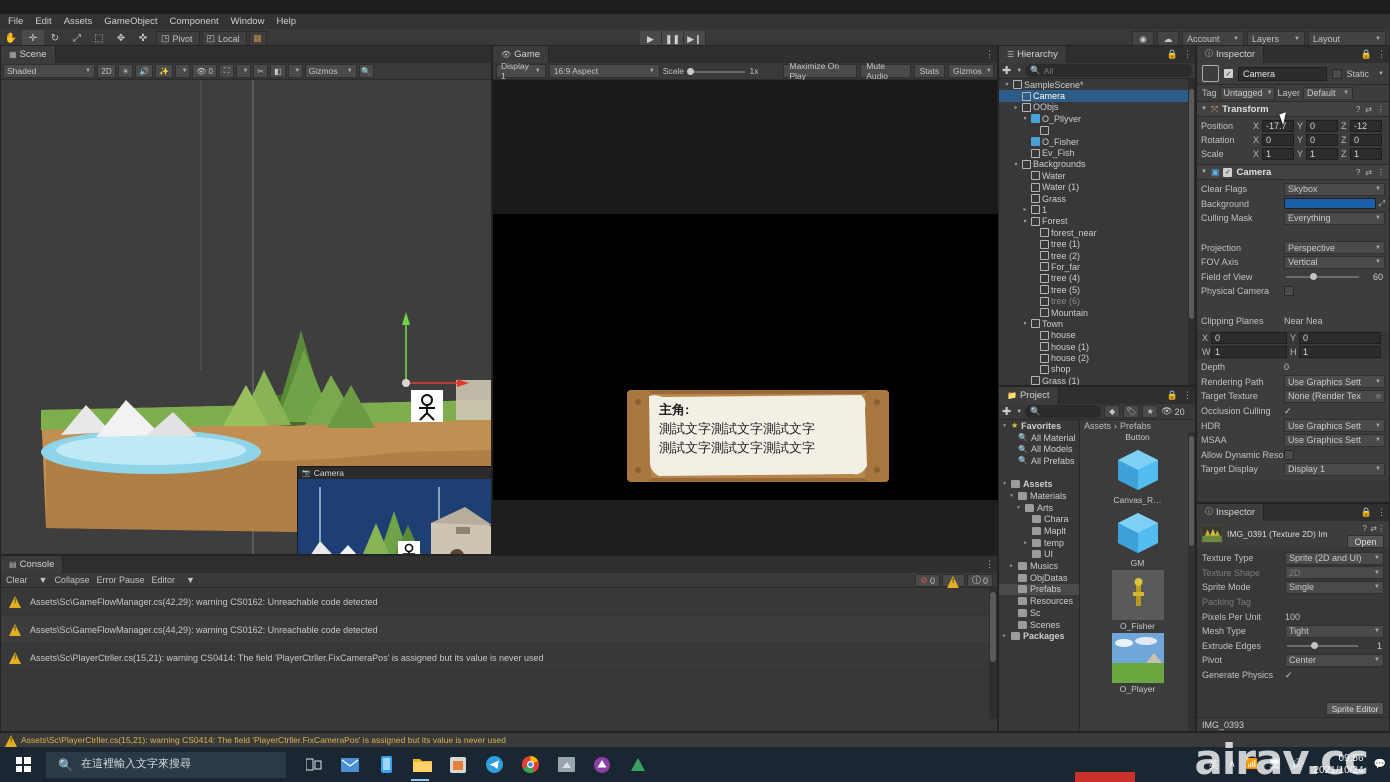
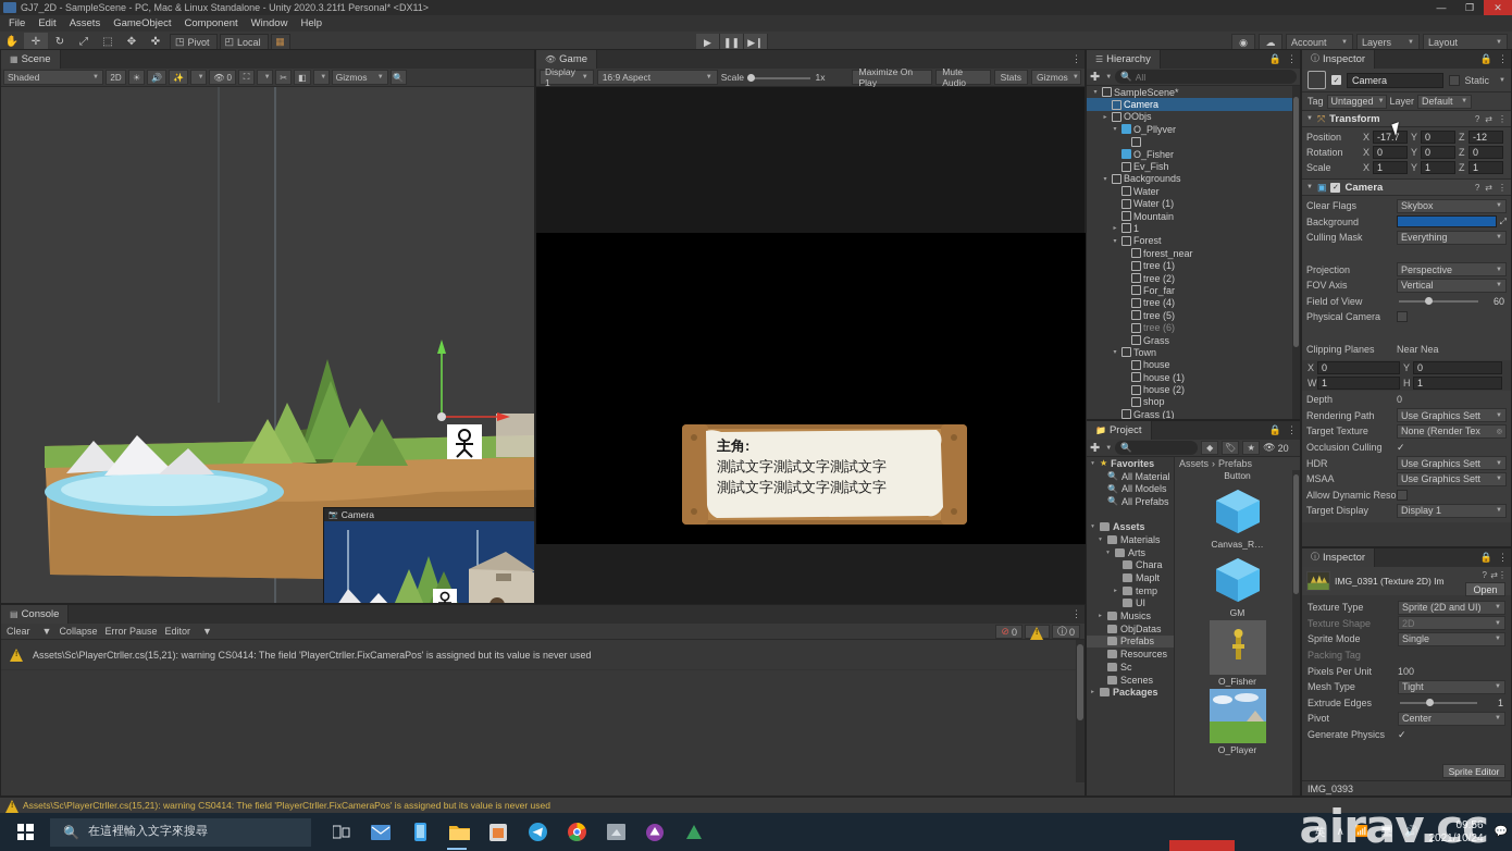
+ GJ7_2D - SampleScene - PC, Mac & Linux Standalone - Unity 2020.3.21f1 Personal* <DX11>
+ —
+ ❐
+ ✕
  File
  Edit
  Assets
  GameObject
  Component
  Window
  Help
  ✋
  ✛
  ↻
  ⤢
  ⬚
  ✥
  ✜
  ◳
  Pivot
  ◰
  Local
  ▦
  ▶
  ❚❚
  ▶❙
  ◉
  ☁
  Account
  Layers
  Layout
  ▦
  Scene
  Shaded
  2D
  ☀
  🔊
  ✨
  👁
  0
  ⛶
  ✂
  ◧
  Gizmos
  🔍
  Camera
  👁
  Game
  ⋮
  Display 1
  16:9 Aspect
  Scale
  1x
  Maximize On Play
  Mute Audio
  Stats
  Gizmos
  主角:
  測試文字測試文字測試文字
  測試文字測試文字測試文字
  ▤
  Console
  ⋮
  Clear
  ▼
  Collapse
  Error Pause
  Editor
  ▼
  ⊘
  0
  ⓘ
  0
- Assets\Sc\GameFlowManager.cs(42,29): warning CS0162: Unreachable code detected
- Assets\Sc\GameFlowManager.cs(44,29): warning CS0162: Unreachable code detected
  Assets\Sc\PlayerCtrller.cs(15,21): warning CS0414: The field 'PlayerCtrller.FixCameraPos' is assigned but its value is never used
  ☰
  Hierarchy
  🔒
  ⋮
  ✚
  🔍
  All
  SampleScene*
  Camera
  OObjs
  O_Pllyver
  O_Fisher
  Ev_Fish
  Backgrounds
  Water
  Water (1)
- Grass
+ Mountain
  1
  Forest
  forest_near
  tree (1)
  tree (2)
  For_far
  tree (4)
  tree (5)
  tree (6)
- Mountain
+ Grass
  Town
  house
  house (1)
  house (2)
  shop
  Grass (1)
  📁
  Project
  🔒
  ⋮
  ✚
  🔍
  ◆
  🏷
  ★
  👁
  20
  ★
  Favorites
  🔍
  All Material
  🔍
  All Models
  🔍
  All Prefabs
  Assets
  Materials
  Arts
  Chara
  Maplt
  temp
  UI
  Musics
  ObjDatas
  Prefabs
  Resources
  Sc
  Scenes
  Packages
  Assets
  ›
  Prefabs
  Button
  Canvas_R…
  GM
  O_Fisher
  O_Player
  ⓘ
  Inspector
  🔒
  ⋮
  Camera
  Static
  Tag
  Untagged
  Layer
  Default
  ⤧
  Transform
  ?
  ⇄
  ⋮
  Position
  X
  -17.7
  Y
  0
  Z
  -12
  Rotation
  X
  0
  Y
  0
  Z
  0
  Scale
  X
  1
  Y
  1
  Z
  1
  ▣
  Camera
  ?
  ⇄
  ⋮
  Clear Flags
  Skybox
  Background
  ⤢
  Culling Mask
  Everything
  Projection
  Perspective
  FOV Axis
  Vertical
  Field of View
  60
  Physical Camera
  Clipping Planes
  Near Nea
  X
  0
  Y
  0
  W
  1
  H
  1
  Depth
  0
  Rendering Path
  Use Graphics Sett
  Target Texture
  None (Render Tex
  Occlusion Culling
  ✓
  HDR
  Use Graphics Sett
  MSAA
  Use Graphics Sett
  Allow Dynamic Reso
  Target Display
  Display 1
  ⓘ
  Inspector
  🔒
  ⋮
  IMG_0391 (Texture 2D) Im
  ?
  ⇄
  ⋮
  Open
  Texture Type
  Sprite (2D and UI)
  Texture Shape
  2D
  Sprite Mode
  Single
  Packing Tag
  Pixels Per Unit
  100
  Mesh Type
  Tight
  Extrude Edges
  1
  Pivot
  Center
  Generate Physics
  ✓
  Sprite Editor
  IMG_0393
  Assets\Sc\PlayerCtrller.cs(15,21): warning CS0414: The field 'PlayerCtrller.FixCameraPos' is assigned but its value is never used
  🔍
  在這裡輸入文字來搜尋
  英
  ∧
  📶
  🖥
  🔊
  09:56
  2021/10/24
  💬
  airav.cc
